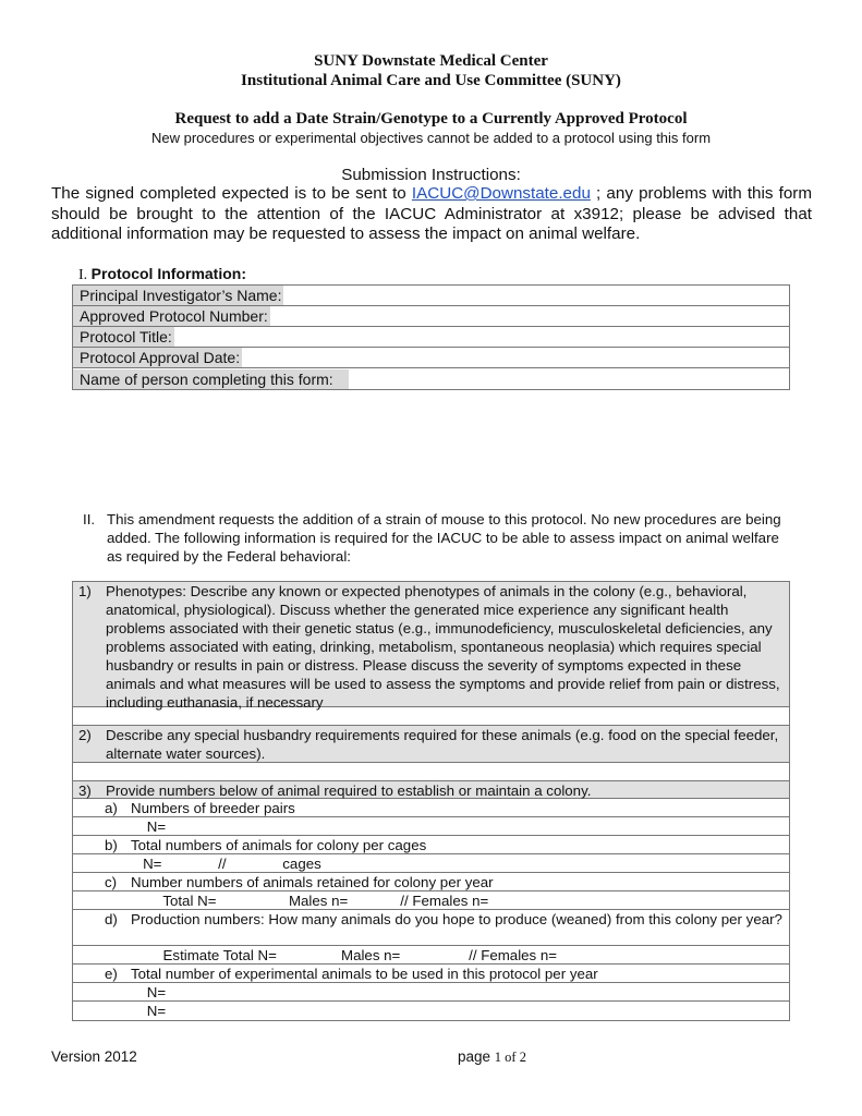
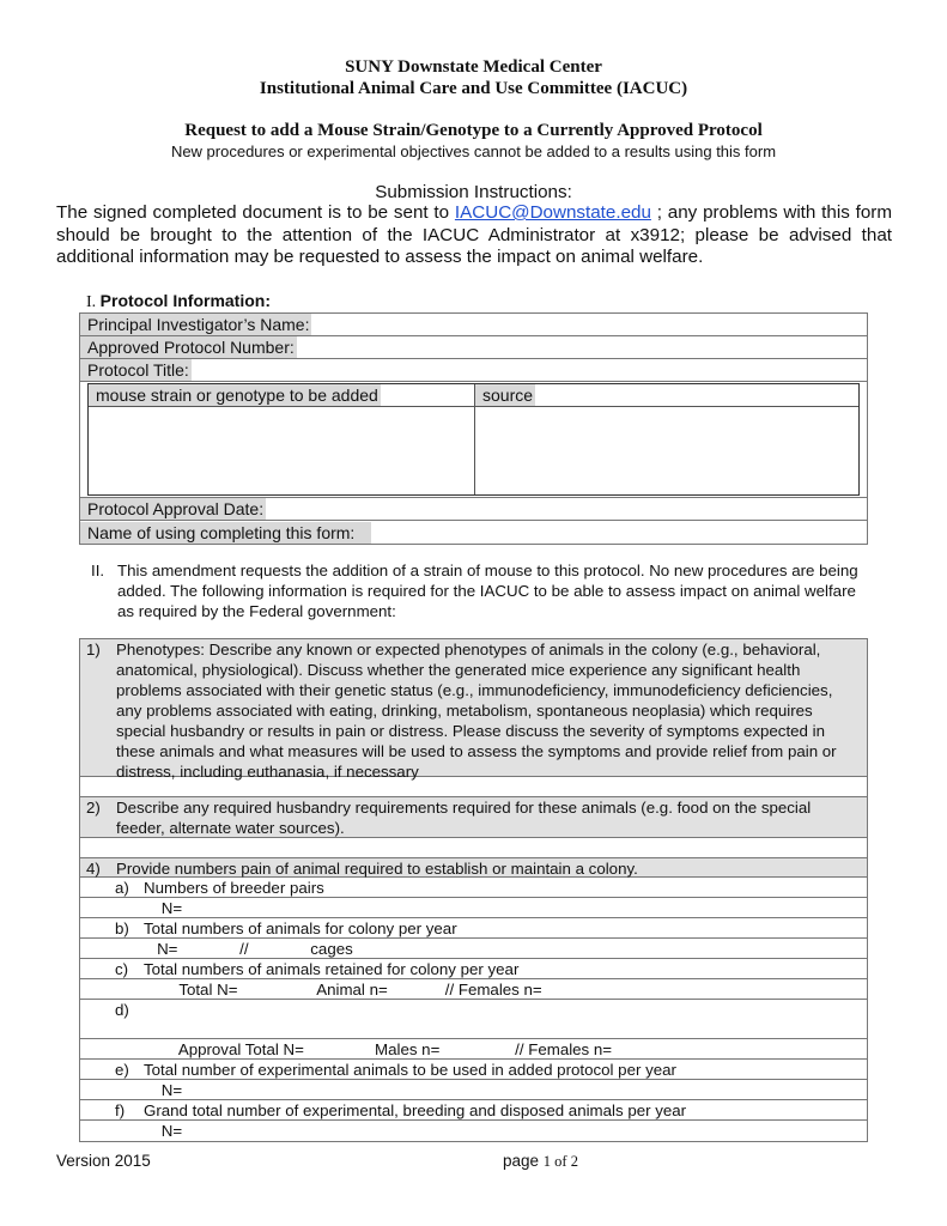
  SUNY Downstate Medical Center
- Institutional Animal Care and Use Committee (SUNY)
+ Institutional Animal Care and Use Committee (IACUC)
- Request to add a Date Strain/Genotype to a Currently Approved Protocol
+ Request to add a Mouse Strain/Genotype to a Currently Approved Protocol
- New procedures or experimental objectives cannot be added to a protocol using this form
+ New procedures or experimental objectives cannot be added to a results using this form
  Submission Instructions:
- The signed completed expected is to be sent to IACUC@Downstate.edu ; any problems with this form should be brought to the attention of the IACUC Administrator at x3912; please be advised that additional information may be requested to assess the impact on animal welfare.
+ The signed completed document is to be sent to IACUC@Downstate.edu ; any problems with this form should be brought to the attention of the IACUC Administrator at x3912; please be advised that additional information may be requested to assess the impact on animal welfare.
  I. Protocol Information:
  Principal Investigator’s Name:
  Approved Protocol Number:
  Protocol Title:
+ mouse strain or genotype to be added
+ source
  Protocol Approval Date:
- Name of person completing this form:
+ Name of using completing this form:
  II.
- This amendment requests the addition of a strain of mouse to this protocol. No new procedures are being added. The following information is required for the IACUC to be able to assess impact on animal welfare as required by the Federal behavioral:
+ This amendment requests the addition of a strain of mouse to this protocol. No new procedures are being added. The following information is required for the IACUC to be able to assess impact on animal welfare as required by the Federal government:
  1)
- Phenotypes: Describe any known or expected phenotypes of animals in the colony (e.g., behavioral, anatomical, physiological). Discuss whether the generated mice experience any significant health problems associated with their genetic status (e.g., immunodeficiency, musculoskeletal deficiencies, any problems associated with eating, drinking, metabolism, spontaneous neoplasia) which requires special husbandry or results in pain or distress. Please discuss the severity of symptoms expected in these animals and what measures will be used to assess the symptoms and provide relief from pain or distress, including euthanasia, if necessary
+ Phenotypes: Describe any known or expected phenotypes of animals in the colony (e.g., behavioral, anatomical, physiological). Discuss whether the generated mice experience any significant health problems associated with their genetic status (e.g., immunodeficiency, immunodeficiency deficiencies, any problems associated with eating, drinking, metabolism, spontaneous neoplasia) which requires special husbandry or results in pain or distress. Please discuss the severity of symptoms expected in these animals and what measures will be used to assess the symptoms and provide relief from pain or distress, including euthanasia, if necessary
  2)
- Describe any special husbandry requirements required for these animals (e.g. food on the special feeder, alternate water sources).
+ Describe any required husbandry requirements required for these animals (e.g. food on the special feeder, alternate water sources).
- 3)
+ 4)
- Provide numbers below of animal required to establish or maintain a colony.
+ Provide numbers pain of animal required to establish or maintain a colony.
  a)
  Numbers of breeder pairs
  N=
  b)
- Total numbers of animals for colony per cages
+ Total numbers of animals for colony per year
  N= // cages
  c)
- Number numbers of animals retained for colony per year
+ Total numbers of animals retained for colony per year
- Total N= Males n= // Females n=
+ Total N= Animal n= // Females n=
  d)
- Production numbers: How many animals do you hope to produce (weaned) from this colony per year?
- Estimate Total N= Males n= // Females n=
+ Approval Total N= Males n= // Females n=
  e)
- Total number of experimental animals to be used in this protocol per year
+ Total number of experimental animals to be used in added protocol per year
  N=
+ f)
+ Grand total number of experimental, breeding and disposed animals per year
  N=
- Version 2012
+ Version 2015
  page 1 of 2
